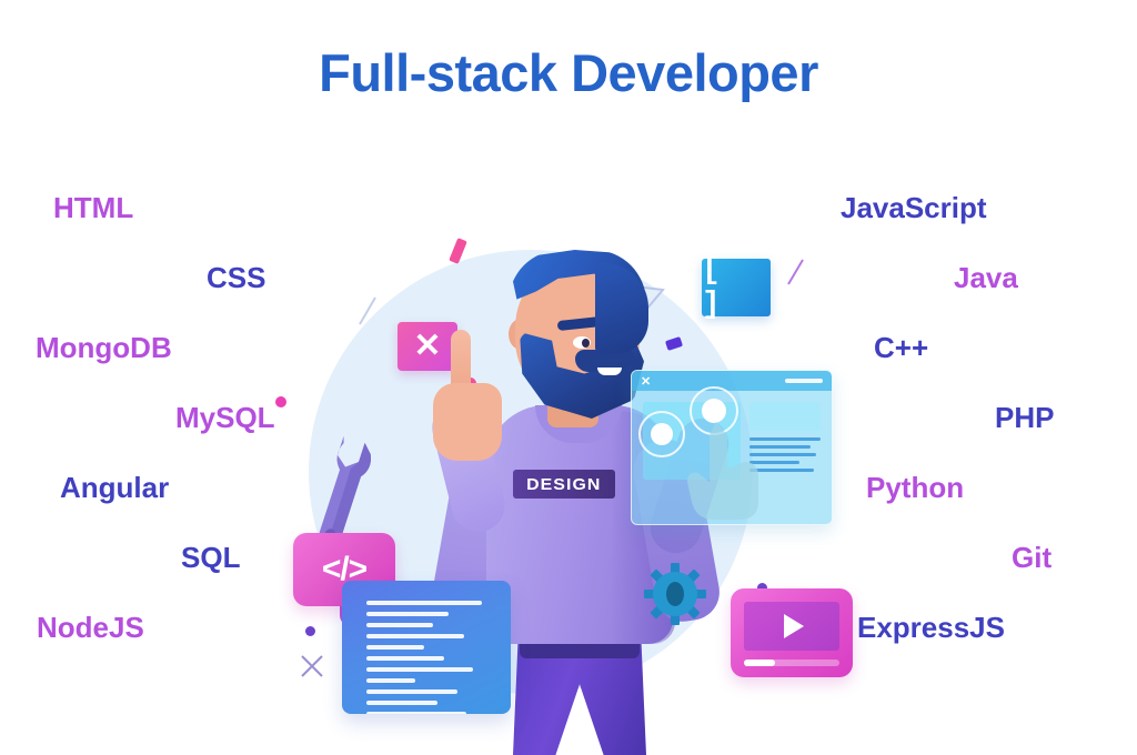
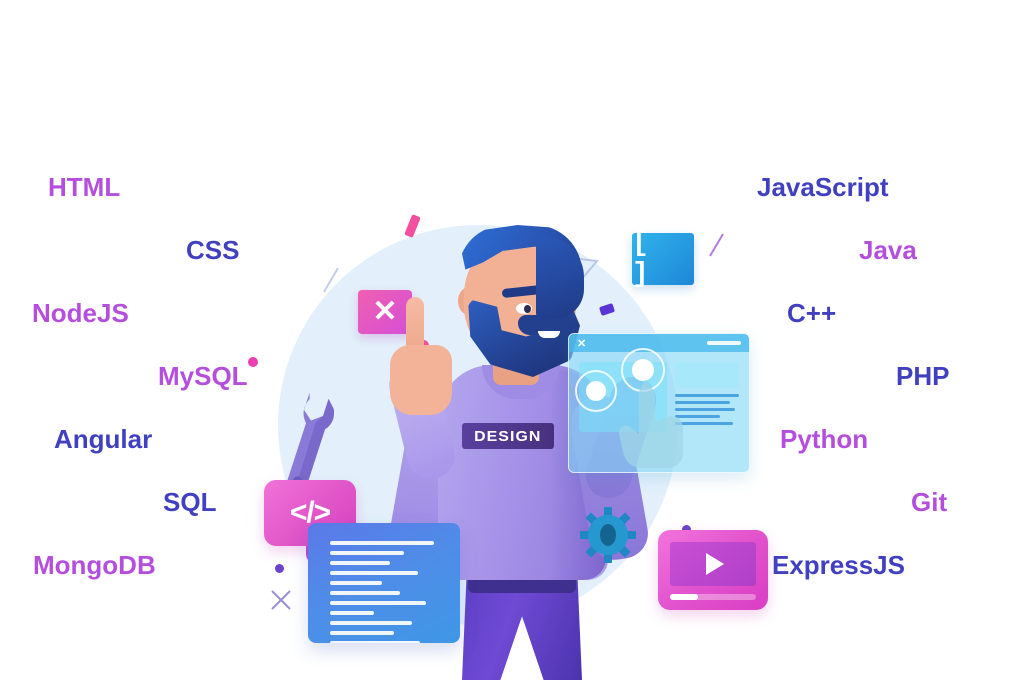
- Full-stack Developer
  ✕
  [ ]
  DESIGN
  </>
  ✕
  HTML
  CSS
- MongoDB
+ NodeJS
  MySQL
  Angular
  SQL
- NodeJS
+ MongoDB
  JavaScript
  Java
  C++
  PHP
  Python
  Git
  ExpressJS
